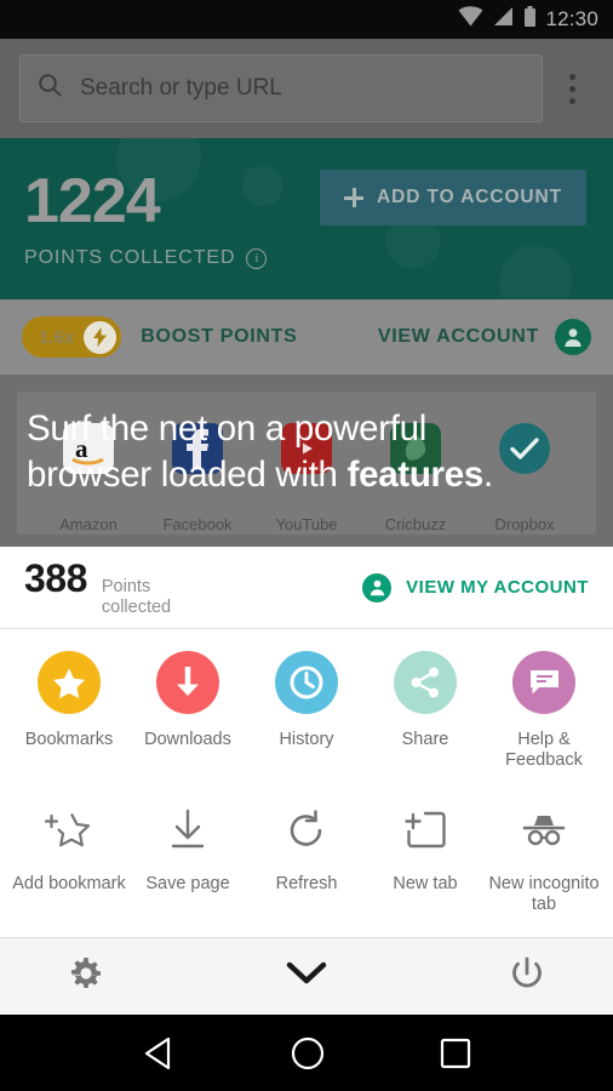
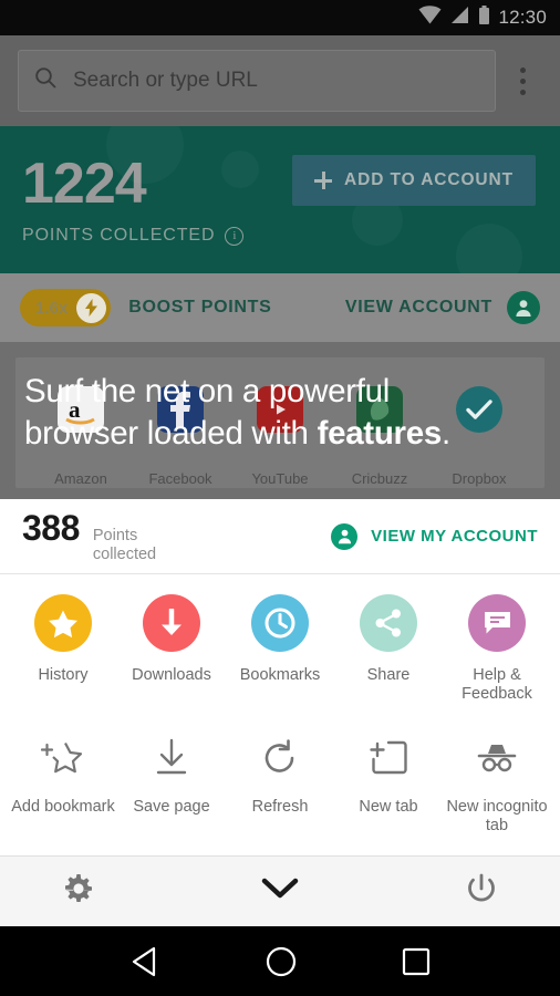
  12:30
  Search or type URL
  1224
  POINTS COLLECTED
  i
  ADD TO ACCOUNT
  1.6x
  BOOST POINTS
  VIEW ACCOUNT
  a
  Amazon
  Facebook
  YouTube
  Cricbuzz
  Dropbox
  Surf the net on a powerful
  browser loaded with features.
  388
  Points
  collected
  VIEW MY ACCOUNT
- Bookmarks
+ History
  Downloads
- History
+ Bookmarks
  Share
  Help & Feedback
  Add bookmark
  Save page
  Refresh
  New tab
  New incognito tab
